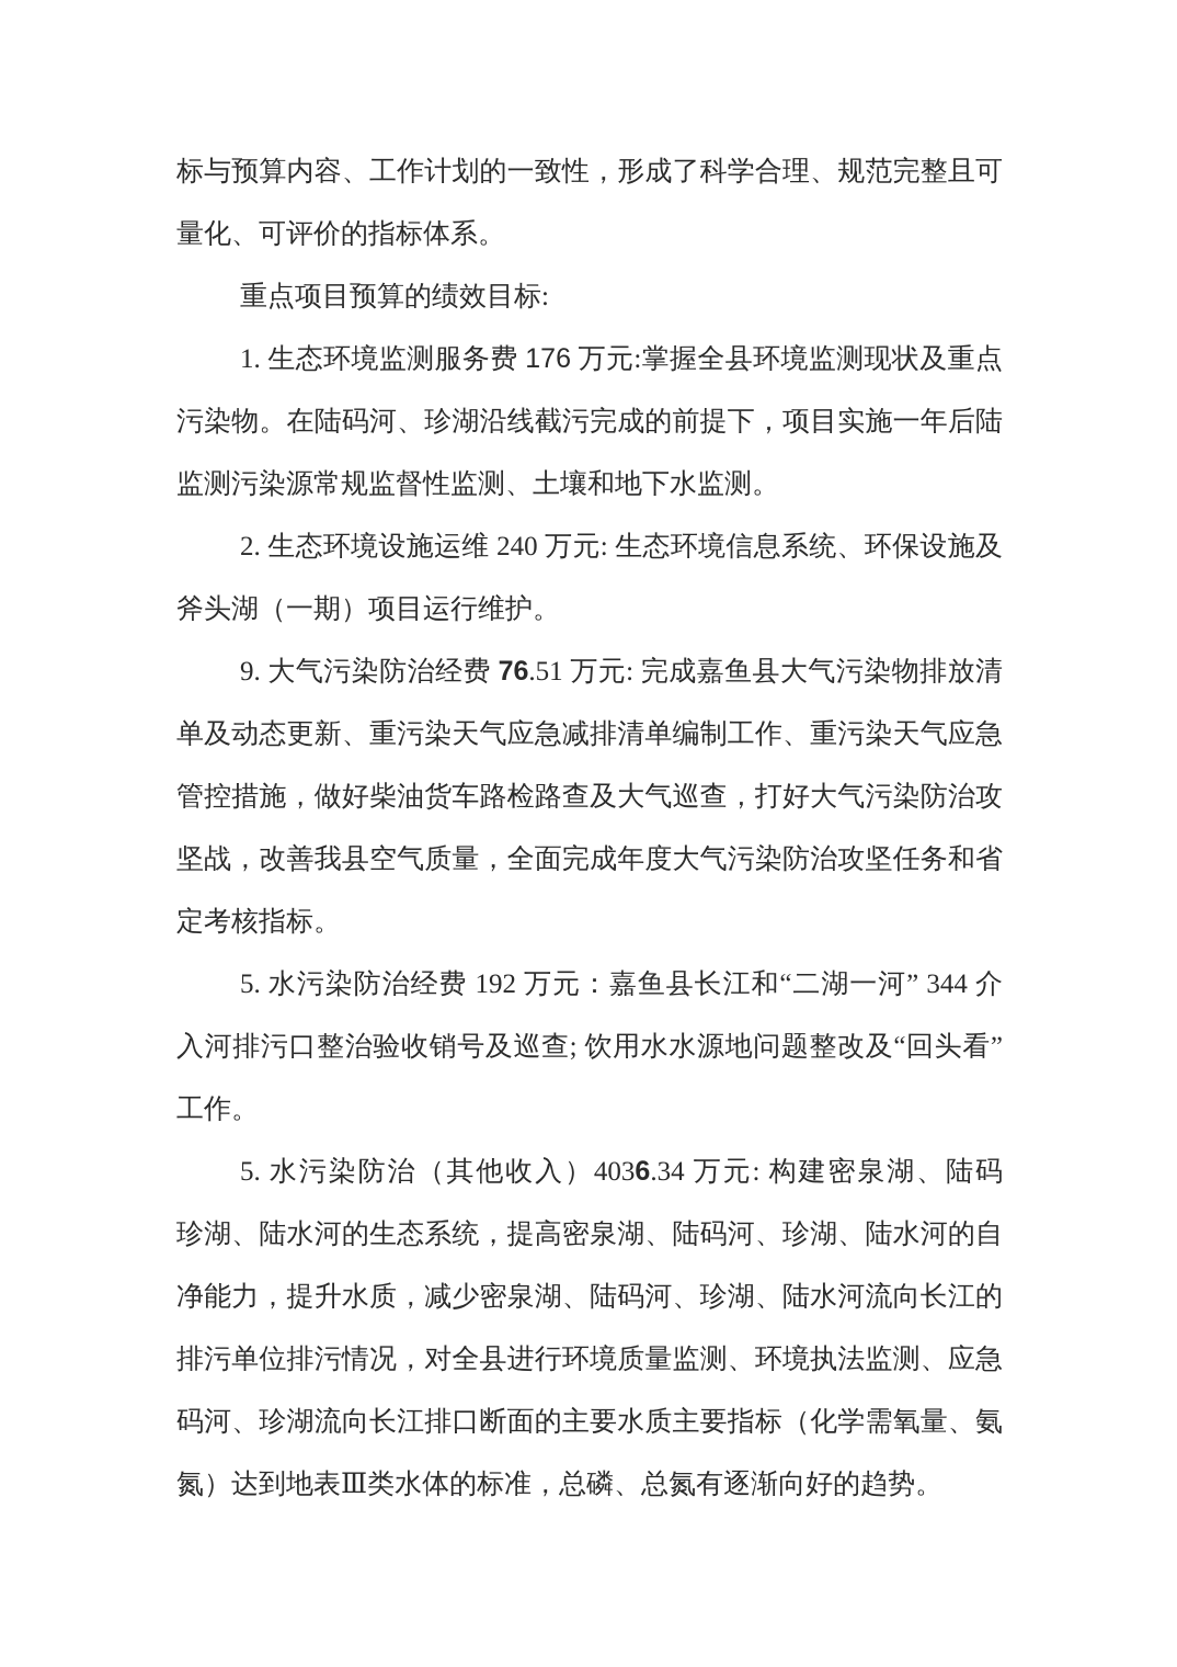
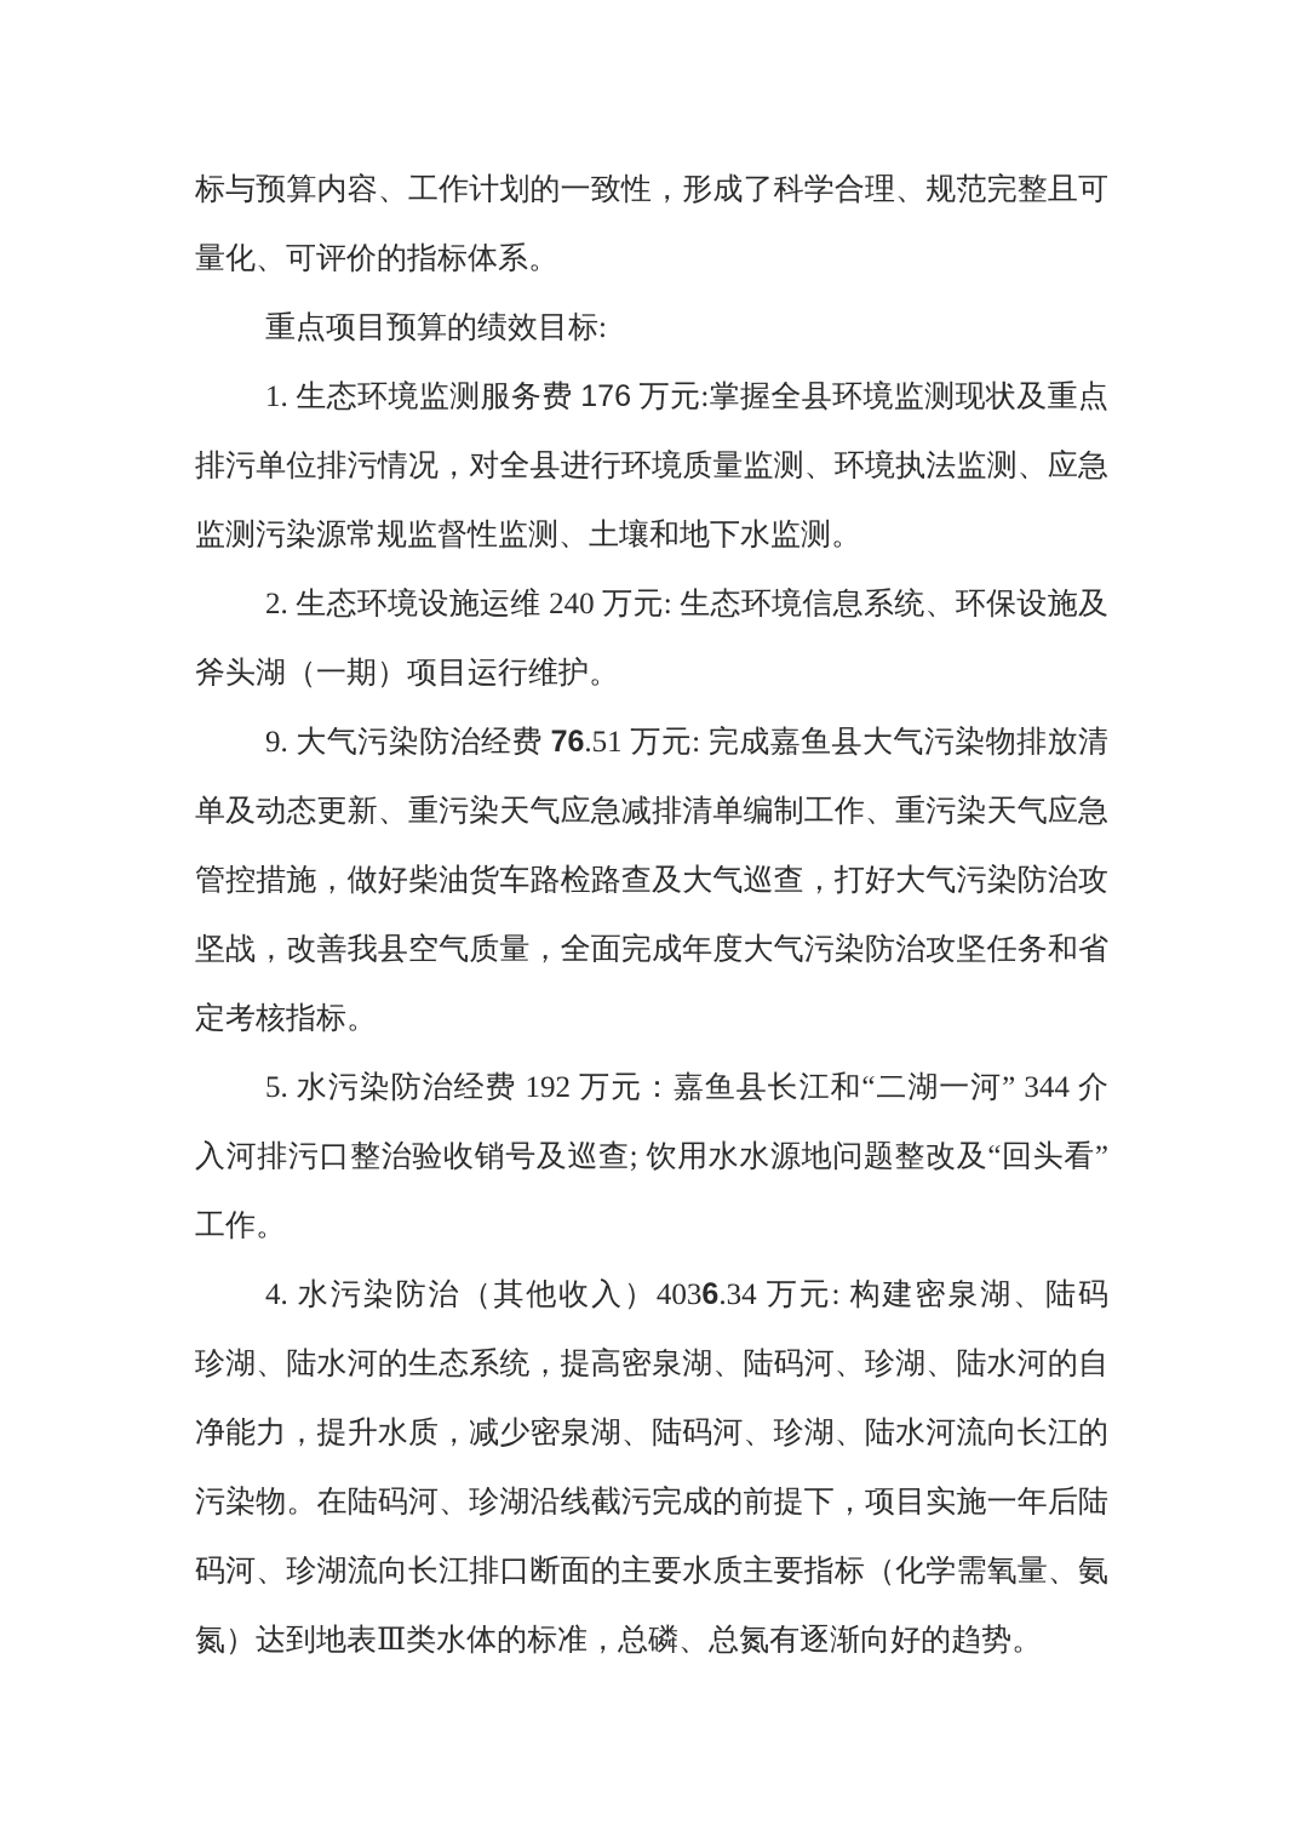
  标与预算内容、工作计划的一致性，形成了科学合理、规范完整且可
  量化、可评价的指标体系。
  重点项目预算的绩效目标:
  1. 生态环境监测服务费 176 万元:掌握全县环境监测现状及重点
- 污染物。在陆码河、珍湖沿线截污完成的前提下，项目实施一年后陆
+ 排污单位排污情况，对全县进行环境质量监测、环境执法监测、应急
  监测污染源常规监督性监测、土壤和地下水监测。
  2. 生态环境设施运维 240 万元: 生态环境信息系统、环保设施及
  斧头湖（一期）项目运行维护。
  9. 大气污染防治经费 76.51 万元: 完成嘉鱼县大气污染物排放清
  单及动态更新、重污染天气应急减排清单编制工作、重污染天气应急
  管控措施，做好柴油货车路检路查及大气巡查，打好大气污染防治攻
  坚战，改善我县空气质量，全面完成年度大气污染防治攻坚任务和省
  定考核指标。
  5. 水污染防治经费 192 万元：嘉鱼县长江和“二湖一河” 344 介
  入河排污口整治验收销号及巡查; 饮用水水源地问题整改及“回头看”
  工作。
- 5. 水污染防治（其他收入）4036.34 万元: 构建密泉湖、陆码
+ 4. 水污染防治（其他收入）4036.34 万元: 构建密泉湖、陆码
  珍湖、陆水河的生态系统，提高密泉湖、陆码河、珍湖、陆水河的自
  净能力，提升水质，减少密泉湖、陆码河、珍湖、陆水河流向长江的
- 排污单位排污情况，对全县进行环境质量监测、环境执法监测、应急
+ 污染物。在陆码河、珍湖沿线截污完成的前提下，项目实施一年后陆
  码河、珍湖流向长江排口断面的主要水质主要指标（化学需氧量、氨
  氮）达到地表Ⅲ类水体的标准，总磷、总氮有逐渐向好的趋势。
